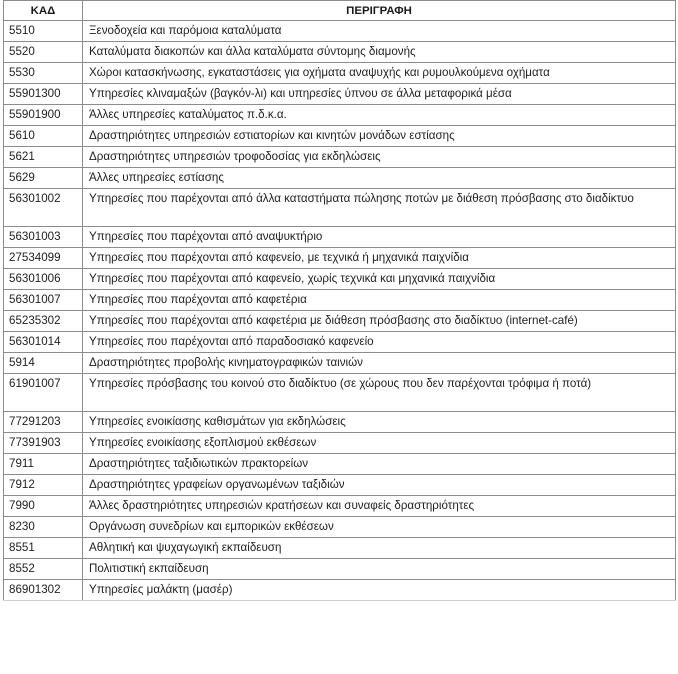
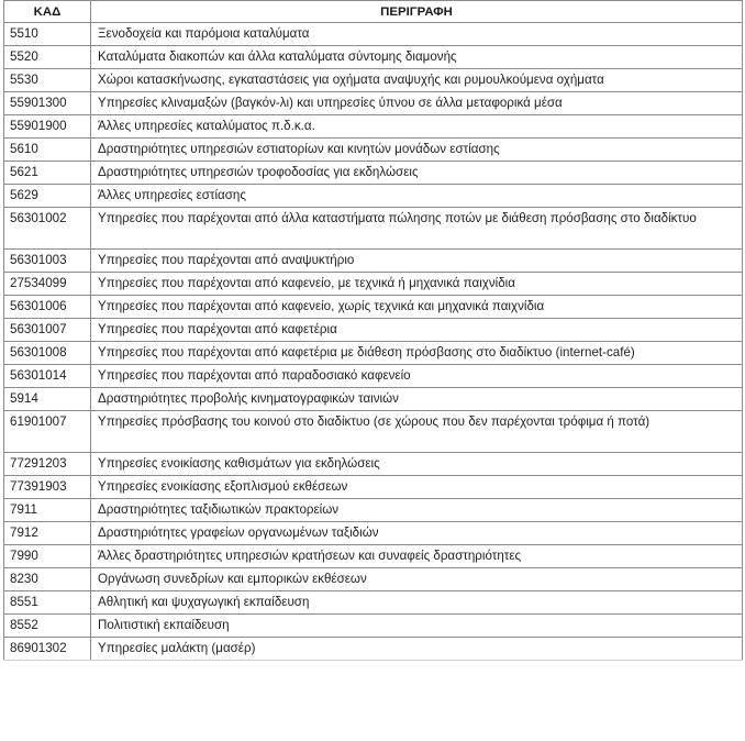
  ΚΑΔ	ΠΕΡΙΓΡΑΦΗ
  5510	Ξενοδοχεία και παρόμοια καταλύματα
  5520	Καταλύματα διακοπών και άλλα καταλύματα σύντομης διαμονής
  5530	Χώροι κατασκήνωσης, εγκαταστάσεις για οχήματα αναψυχής και ρυμουλκούμενα οχήματα
  55901300	Υπηρεσίες κλιναμαξών (βαγκόν-λι) και υπηρεσίες ύπνου σε άλλα μεταφορικά μέσα
  55901900	Άλλες υπηρεσίες καταλύματος π.δ.κ.α.
  5610	Δραστηριότητες υπηρεσιών εστιατορίων και κινητών μονάδων εστίασης
  5621	Δραστηριότητες υπηρεσιών τροφοδοσίας για εκδηλώσεις
  5629	Άλλες υπηρεσίες εστίασης
  56301002	Υπηρεσίες που παρέχονται από άλλα καταστήματα πώλησης ποτών με διάθεση πρόσβασης στο διαδίκτυο
  56301003	Υπηρεσίες που παρέχονται από αναψυκτήριο
  27534099	Υπηρεσίες που παρέχονται από καφενείο, με τεχνικά ή μηχανικά παιχνίδια
  56301006	Υπηρεσίες που παρέχονται από καφενείο, χωρίς τεχνικά και μηχανικά παιχνίδια
  56301007	Υπηρεσίες που παρέχονται από καφετέρια
- 65235302	Υπηρεσίες που παρέχονται από καφετέρια με διάθεση πρόσβασης στο διαδίκτυο (internet-café)
+ 56301008	Υπηρεσίες που παρέχονται από καφετέρια με διάθεση πρόσβασης στο διαδίκτυο (internet-café)
  56301014	Υπηρεσίες που παρέχονται από παραδοσιακό καφενείο
  5914	Δραστηριότητες προβολής κινηματογραφικών ταινιών
  61901007	Υπηρεσίες πρόσβασης του κοινού στο διαδίκτυο (σε χώρους που δεν παρέχονται τρόφιμα ή ποτά)
  77291203	Υπηρεσίες ενοικίασης καθισμάτων για εκδηλώσεις
  77391903	Υπηρεσίες ενοικίασης εξοπλισμού εκθέσεων
  7911	Δραστηριότητες ταξιδιωτικών πρακτορείων
  7912	Δραστηριότητες γραφείων οργανωμένων ταξιδιών
  7990	Άλλες δραστηριότητες υπηρεσιών κρατήσεων και συναφείς δραστηριότητες
  8230	Οργάνωση συνεδρίων και εμπορικών εκθέσεων
  8551	Αθλητική και ψυχαγωγική εκπαίδευση
  8552	Πολιτιστική εκπαίδευση
  86901302	Υπηρεσίες μαλάκτη (μασέρ)
